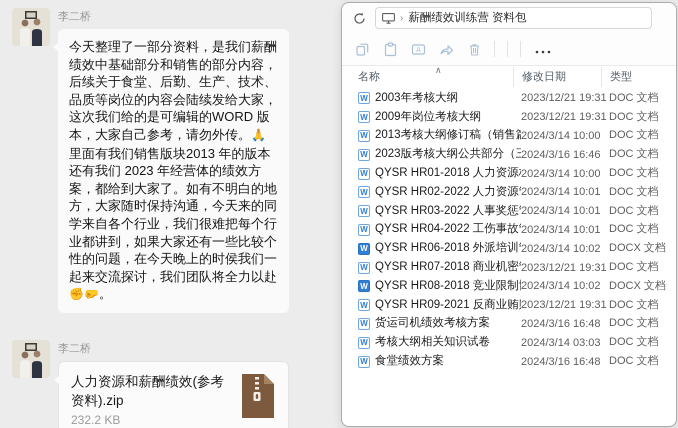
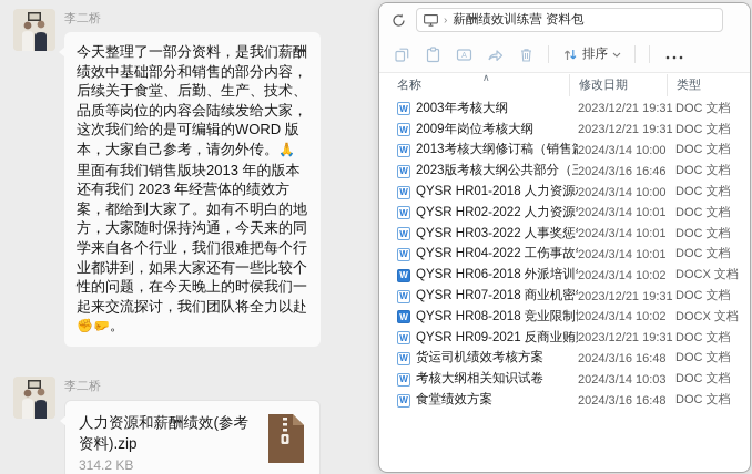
  李二桥
  今天整理了一部分资料，是我们薪酬绩效中基础部分和销售的部分内容，后续关于食堂、后勤、生产、技术、品质等岗位的内容会陆续发给大家，这次我们给的是可编辑的WORD 版本，大家自己参考，请勿外传。🙏里面有我们销售版块2013 年的版本还有我们 2023 年经营体的绩效方案，都给到大家了。如有不明白的地方，大家随时保持沟通，今天来的同学来自各个行业，我们很难把每个行业都讲到，如果大家还有一些比较个性的问题，在今天晚上的时侯我们一起来交流探讨，我们团队将全力以赴✊🤛。
  李二桥
  人力资源和薪酬绩效(参考资料).zip
- 232.2 KB
+ 314.2 KB
  ›
  薪酬绩效训练营 资料包
+ 排序
  ∧
  名称
  修改日期
  类型
  2003年考核大纲
  2023/12/21 19:31
  DOC 文档
  2009年岗位考核大纲
  2023/12/21 19:31
  DOC 文档
  2013考核大纲修订稿（销售
  2024/3/14 10:00
  DOC 文档
  2024/3/16 16:46
  DOC 文档
  QYSR HR01-2018 人力资源
  2024/3/14 10:00
  DOC 文档
  QYSR HR02-2022 人力资源
  2024/3/14 10:01
  DOC 文档
  QYSR HR03-2022 人事奖惩
  2024/3/14 10:01
  DOC 文档
  QYSR HR04-2022 工伤事故
  2024/3/14 10:01
  DOC 文档
  QYSR HR06-2018 外派培训
  2024/3/14 10:02
  DOCX 文档
  QYSR HR07-2018 商业机密
  2023/12/21 19:31
  DOC 文档
  QYSR HR08-2018 竞业限制
  2024/3/14 10:02
  DOCX 文档
  QYSR HR09-2021 反商业贿
  2023/12/21 19:31
  DOC 文档
  货运司机绩效考核方案
  2024/3/16 16:48
  DOC 文档
  考核大纲相关知识试卷
- 2024/3/14 03:03
+ 2024/3/14 10:03
  DOC 文档
  食堂绩效方案
  2024/3/16 16:48
  DOC 文档
